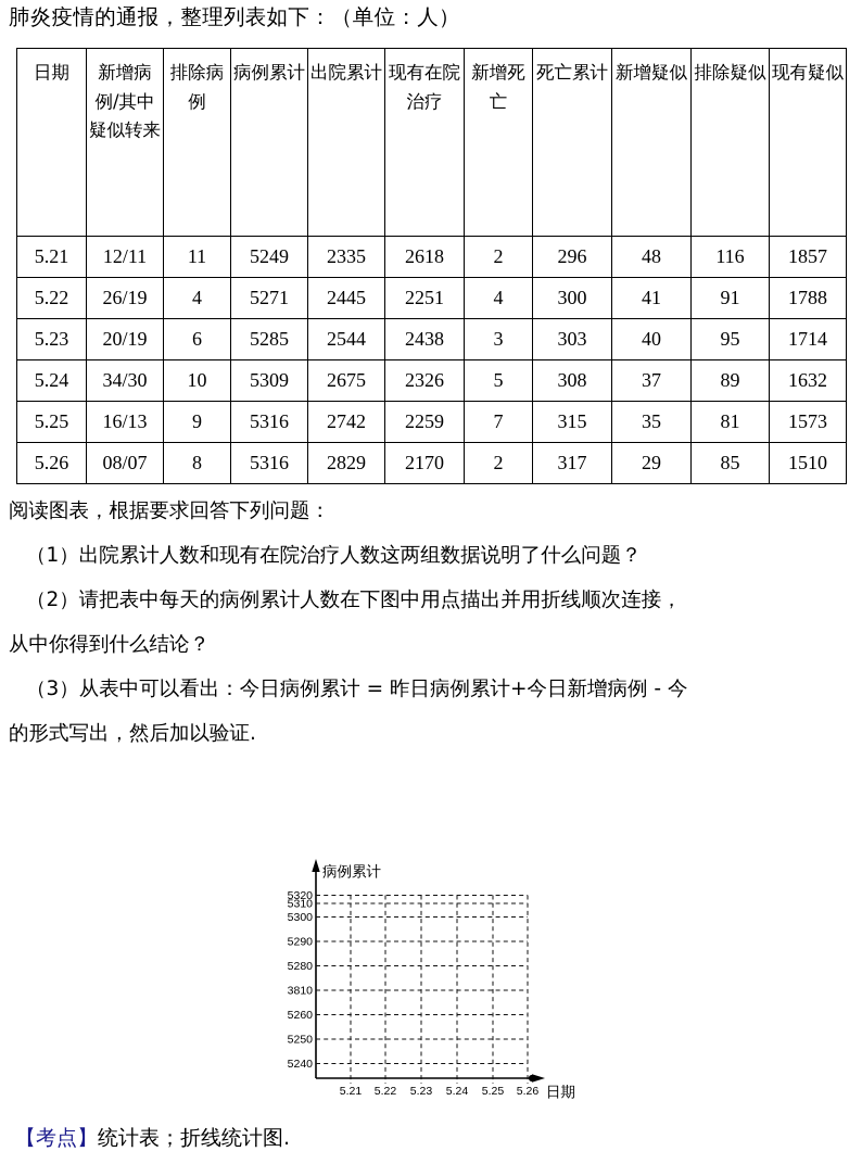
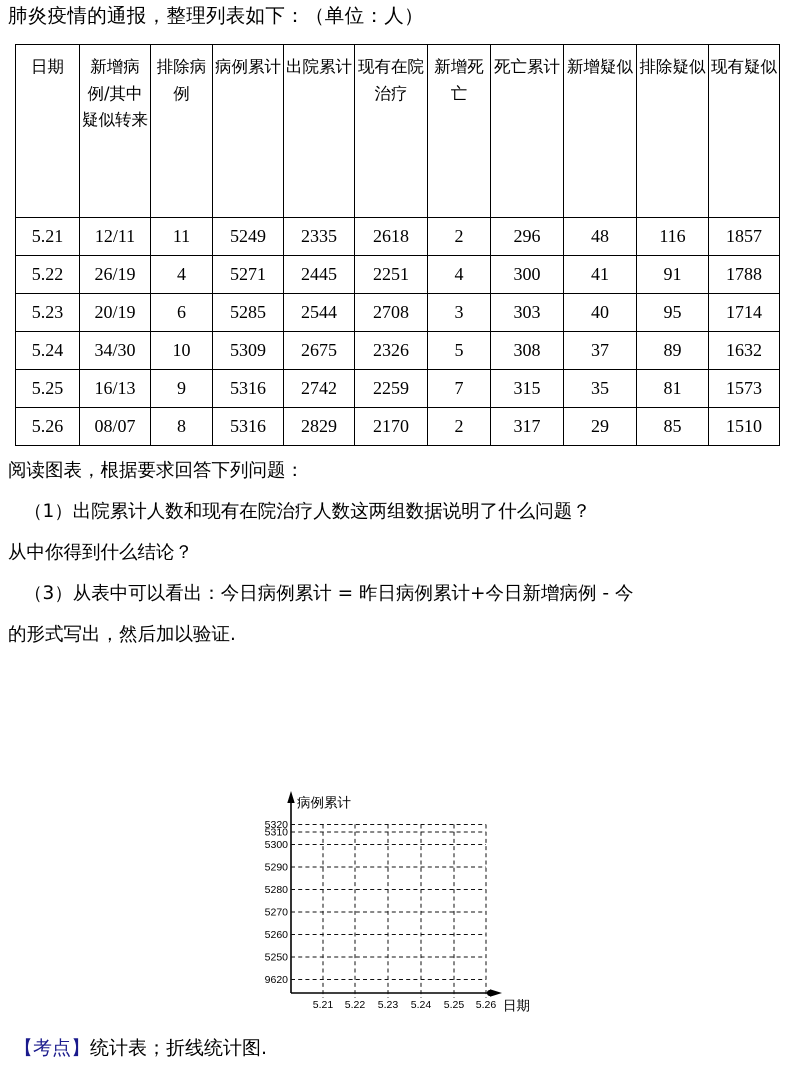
  肺炎疫情的通报，整理列表如下：（单位：人）
  日期	新增病例/其中疑似转来	排除病例	病例累计	出院累计	现有在院治疗	新增死亡	死亡累计	新增疑似	排除疑似	现有疑似
  5.21	12/11	11	5249	2335	2618	2	296	48	116	1857
  5.22	26/19	4	5271	2445	2251	4	300	41	91	1788
- 5.23	20/19	6	5285	2544	2438	3	303	40	95	1714
+ 5.23	20/19	6	5285	2544	2708	3	303	40	95	1714
  5.24	34/30	10	5309	2675	2326	5	308	37	89	1632
  5.25	16/13	9	5316	2742	2259	7	315	35	81	1573
  5.26	08/07	8	5316	2829	2170	2	317	29	85	1510
  阅读图表，根据要求回答下列问题：
  （1）出院累计人数和现有在院治疗人数这两组数据说明了什么问题？
- （2）请把表中每天的病例累计人数在下图中用点描出并用折线顺次连接，
  从中你得到什么结论？
  （3）从表中可以看出：今日病例累计 = 昨日病例累计+今日新增病例 - 今
  的形式写出，然后加以验证.
  病例累计
  日期
- 5240
+ 9620
  5250
  5260
- 3810
+ 5270
  5280
  5290
  5300
  5310
  5320
  5.21
  5.22
  5.23
  5.24
  5.25
  5.26
  【考点】统计表；折线统计图.
